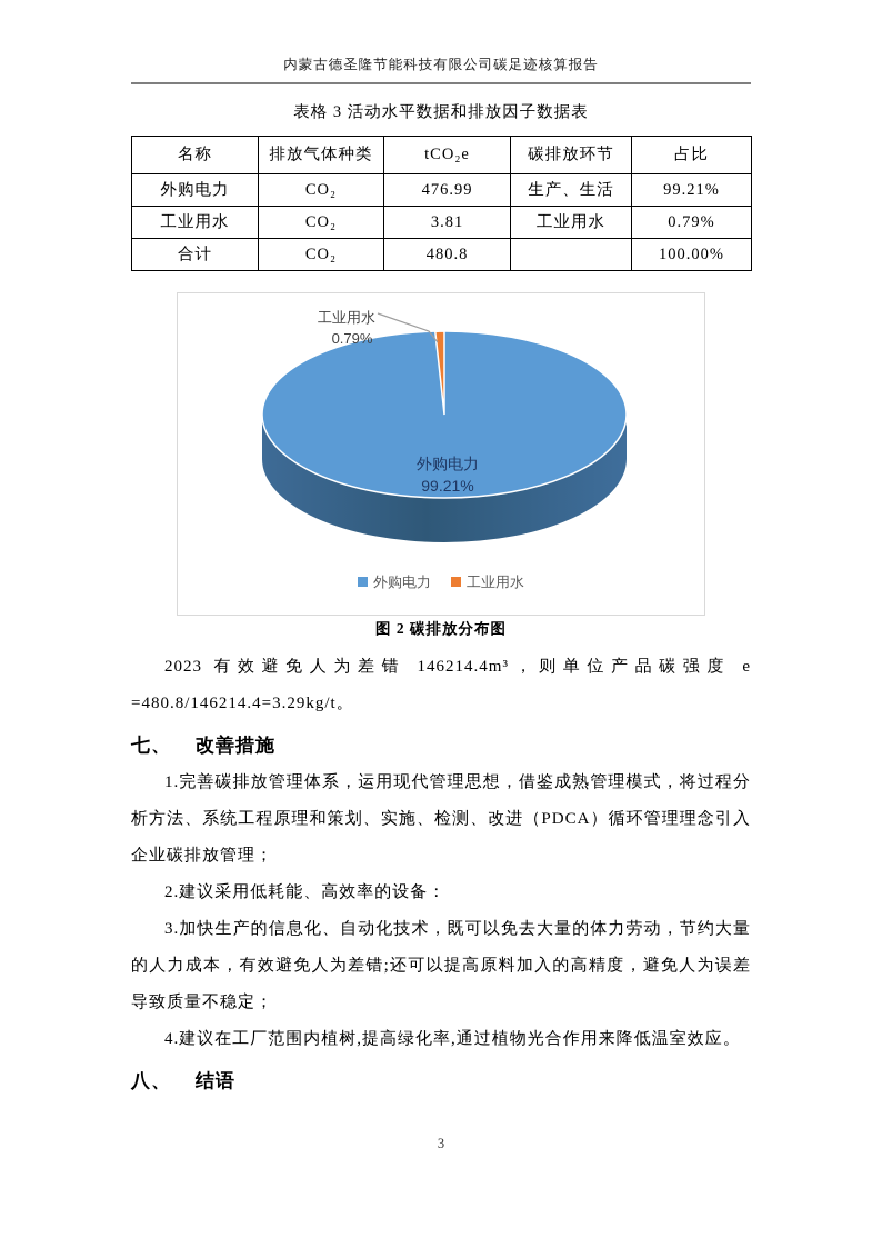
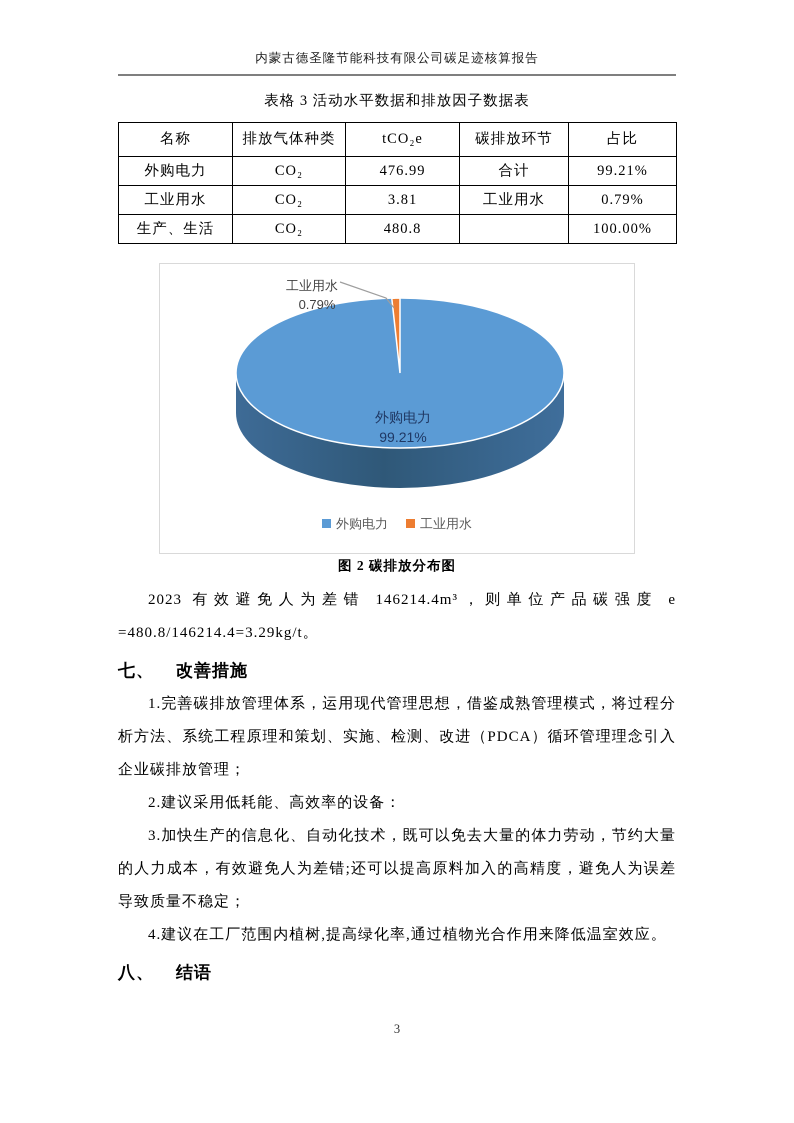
  内蒙古德圣隆节能科技有限公司碳足迹核算报告
  表格 3 活动水平数据和排放因子数据表
  名称	排放气体种类	tCO₂e	碳排放环节	占比
- 外购电力	CO₂	476.99	生产、生活	99.21%
+ 外购电力	CO₂	476.99	合计	99.21%
  工业用水	CO₂	3.81	工业用水	0.79%
- 合计	CO₂	480.8		100.00%
+ 生产、生活	CO₂	480.8		100.00%
  工业用水
  0.79%
  外购电力
  99.21%
  外购电力
  工业用水
  图 2 碳排放分布图
  2023 有效避免人为差错 146214.4m³，则单位产品碳强度 e =480.8/146214.4=3.29kg/t。
  七、 改善措施
  1.完善碳排放管理体系，运用现代管理思想，借鉴成熟管理模式，将过程分析方法、系统工程原理和策划、实施、检测、改进（PDCA）循环管理理念引入企业碳排放管理；
  2.建议采用低耗能、高效率的设备：
  3.加快生产的信息化、自动化技术，既可以免去大量的体力劳动，节约大量的人力成本，有效避免人为差错;还可以提高原料加入的高精度，避免人为误差导致质量不稳定；
  4.建议在工厂范围内植树,提高绿化率,通过植物光合作用来降低温室效应。
  八、 结语
  3
